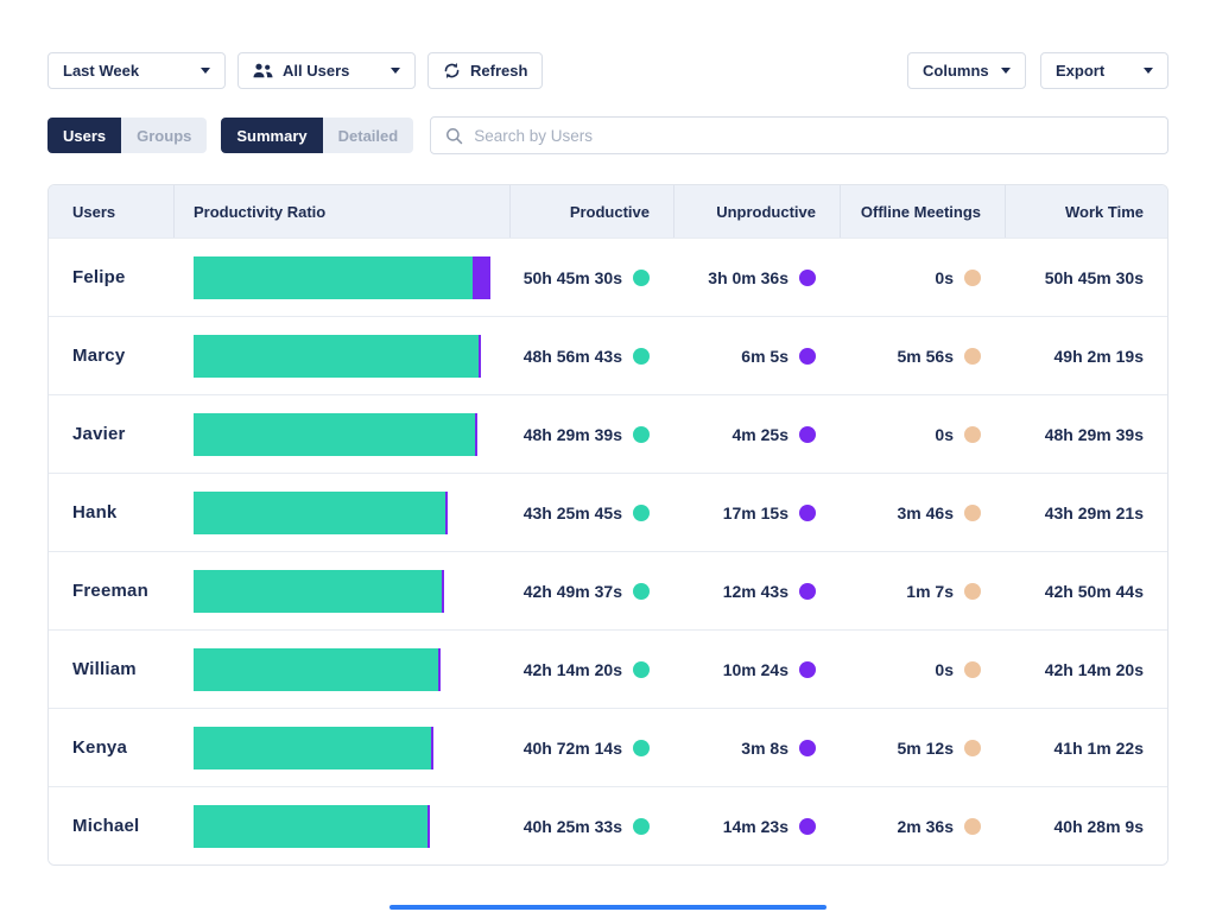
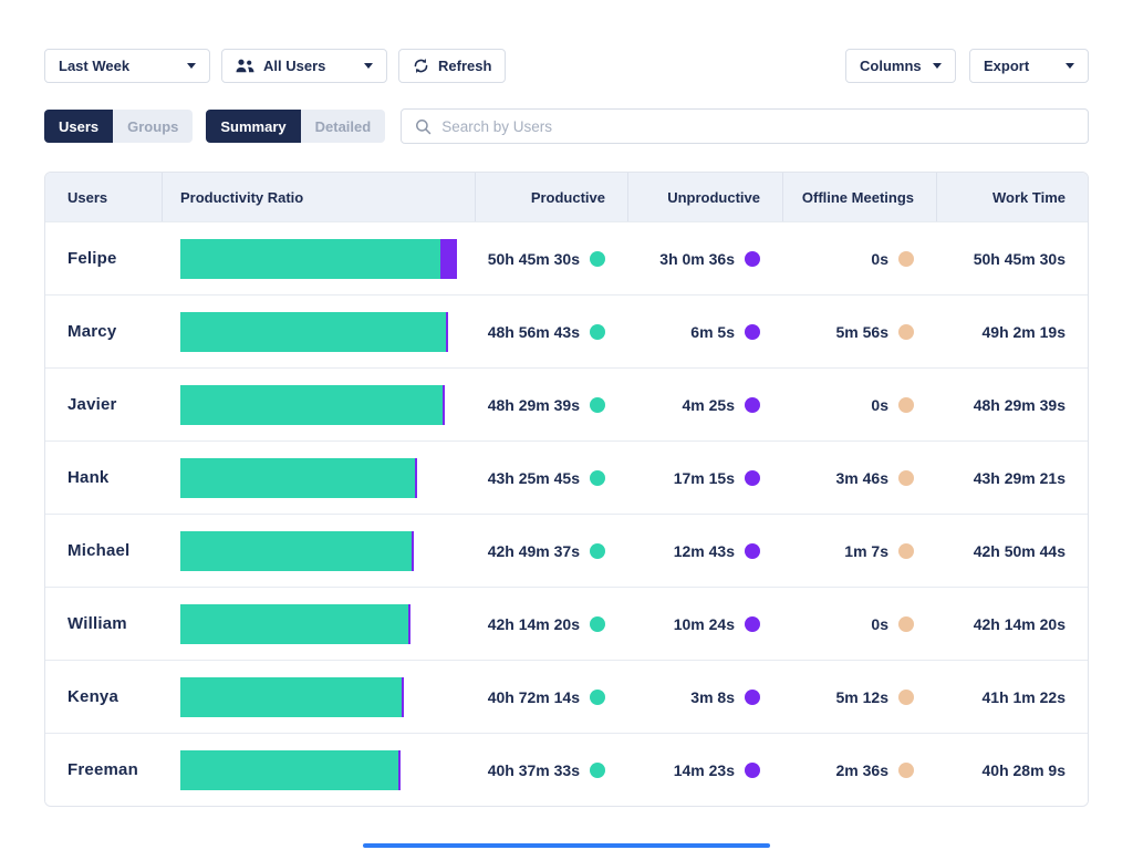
  Last Week
  All Users
  Refresh
  Columns
  Export
  Users
  Groups
  Summary
  Detailed
  Search by Users
  Users
  Productivity Ratio
  Productive
  Unproductive
  Offline Meetings
  Work Time
  Felipe
  50h 45m 30s
  3h 0m 36s
  0s
  50h 45m 30s
  Marcy
  48h 56m 43s
  6m 5s
  5m 56s
  49h 2m 19s
  Javier
  48h 29m 39s
  4m 25s
  0s
  48h 29m 39s
  Hank
  43h 25m 45s
  17m 15s
  3m 46s
  43h 29m 21s
- Freeman
+ Michael
  42h 49m 37s
  12m 43s
  1m 7s
  42h 50m 44s
  William
  42h 14m 20s
  10m 24s
  0s
  42h 14m 20s
  Kenya
  40h 72m 14s
  3m 8s
  5m 12s
  41h 1m 22s
- Michael
+ Freeman
- 40h 25m 33s
+ 40h 37m 33s
  14m 23s
  2m 36s
  40h 28m 9s
